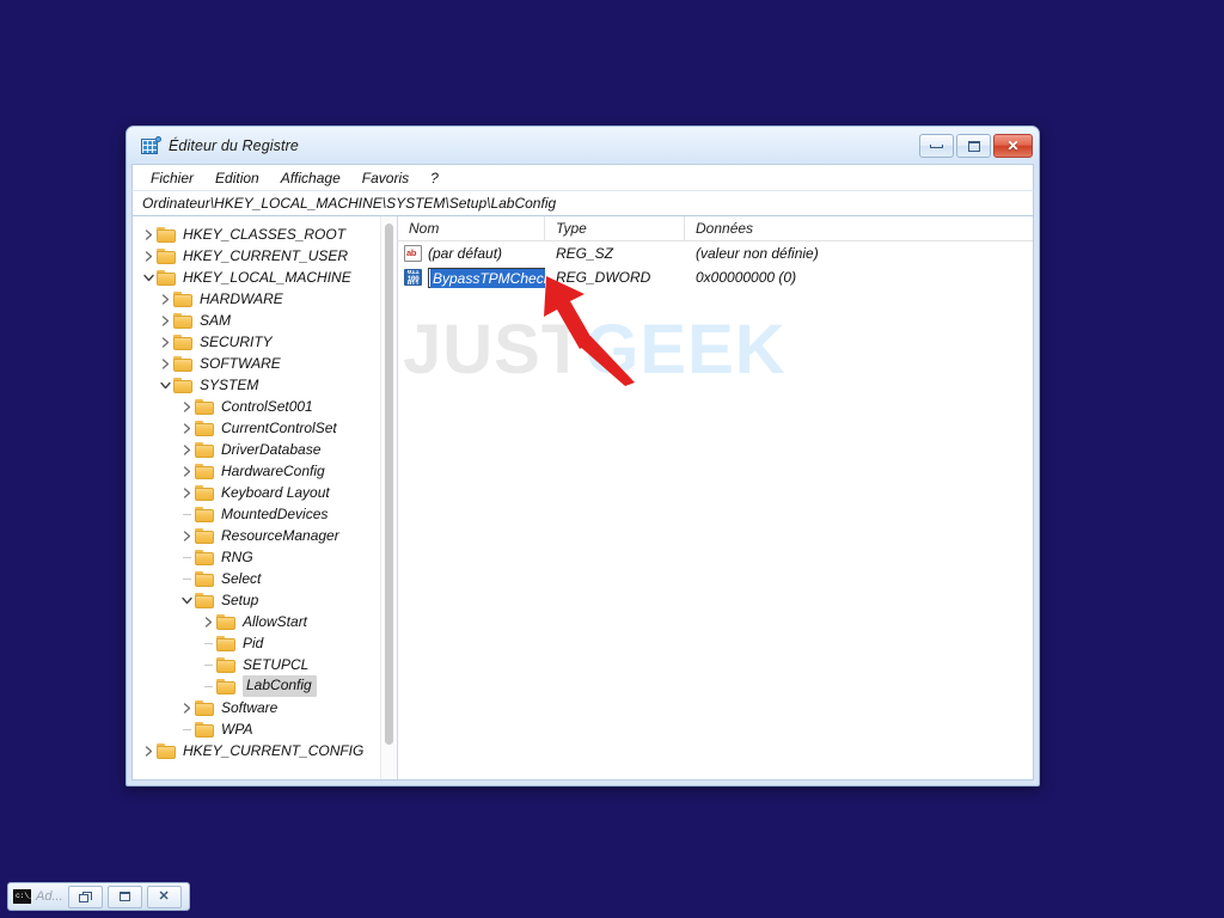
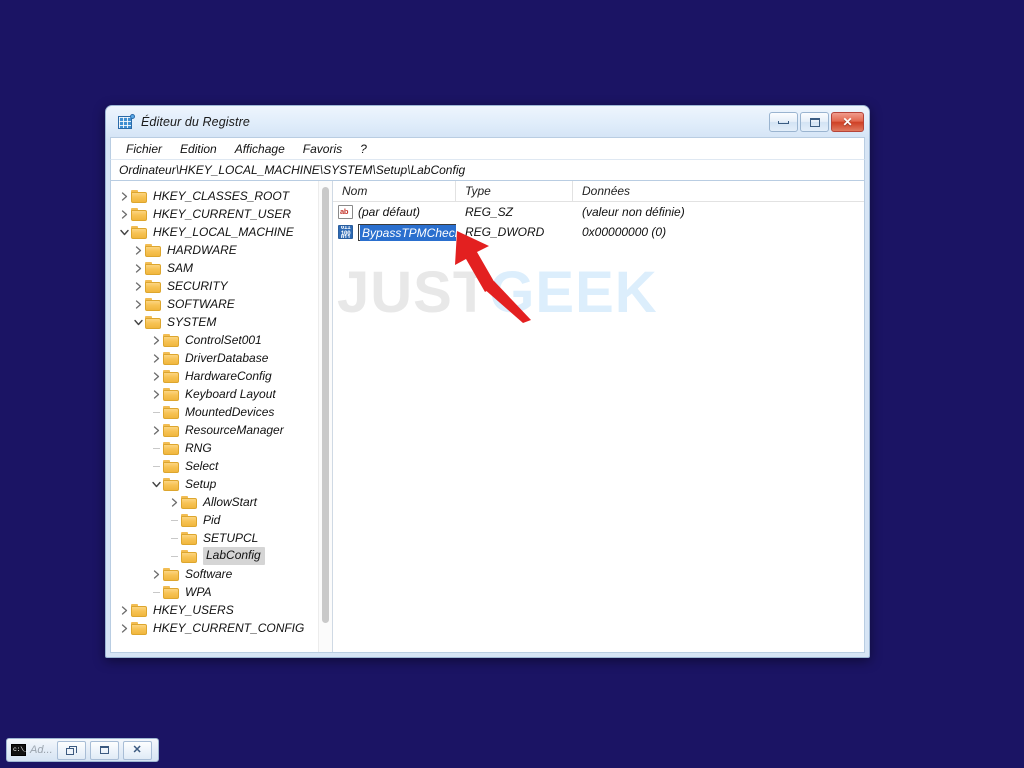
  Éditeur du Registre
  ✕
  Fichier
  Edition
  Affichage
  Favoris
  ?
  Ordinateur\HKEY_LOCAL_MACHINE\SYSTEM\Setup\LabConfig
  HKEY_CLASSES_ROOT
  HKEY_CURRENT_USER
  HKEY_LOCAL_MACHINE
  HARDWARE
  SAM
  SECURITY
  SOFTWARE
  SYSTEM
  ControlSet001
- CurrentControlSet
  DriverDatabase
  HardwareConfig
  Keyboard Layout
  MountedDevices
  ResourceManager
  RNG
  Select
  Setup
  AllowStart
  Pid
  SETUPCL
  LabConfig
  Software
  WPA
+ HKEY_USERS
  HKEY_CURRENT_CONFIG
  Nom
  Type
  Données
  ab
  (par défaut)
  REG_SZ
  (valeur non définie)
  BypassTPMChec
  REG_DWORD
  0x00000000 (0)
  JUSTGEEK
  Ad...
  ✕
